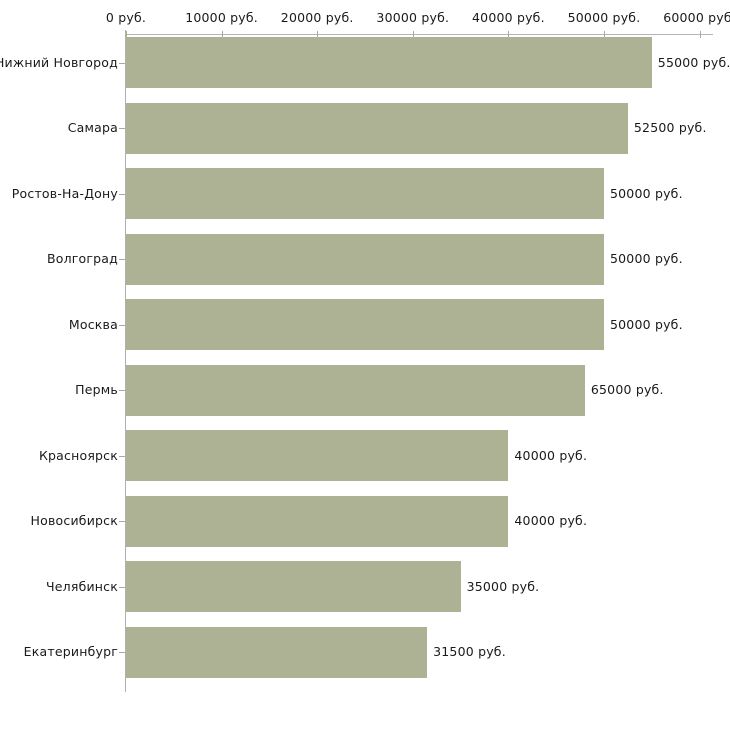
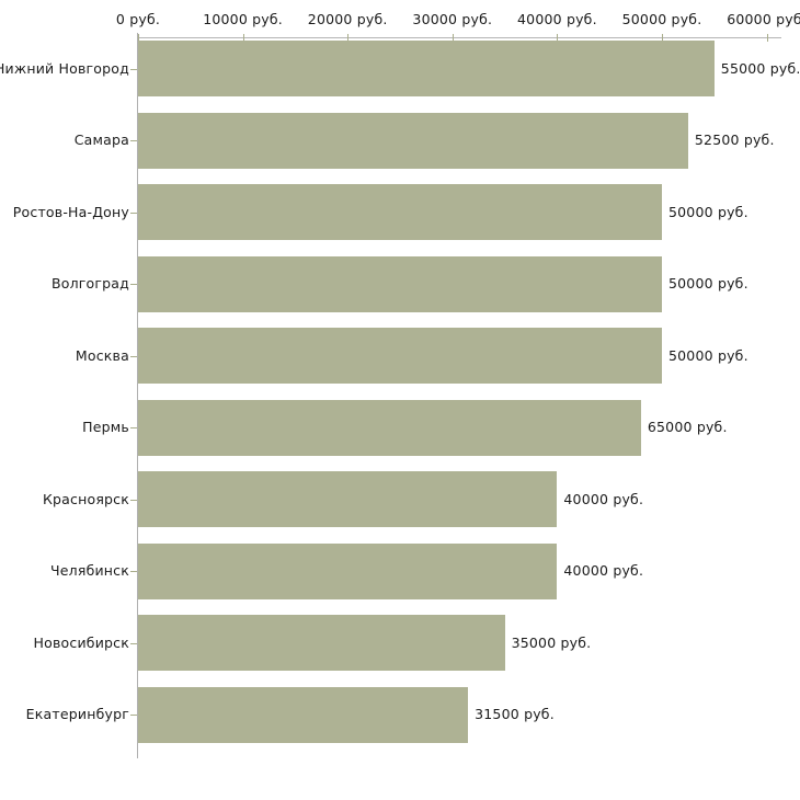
  0 руб.
  10000 руб.
  20000 руб.
  30000 руб.
  40000 руб.
  50000 руб.
  60000 руб
  ижний Новгород
  55000 руб.
  Самара
  52500 руб.
  Ростов-На-Дону
  50000 руб.
  Волгоград
  50000 руб.
  Москва
  50000 руб.
  Пермь
  65000 руб.
  Красноярск
  40000 руб.
- Новосибирск
+ Челябинск
  40000 руб.
- Челябинск
+ Новосибирск
  35000 руб.
  Екатеринбург
  31500 руб.
